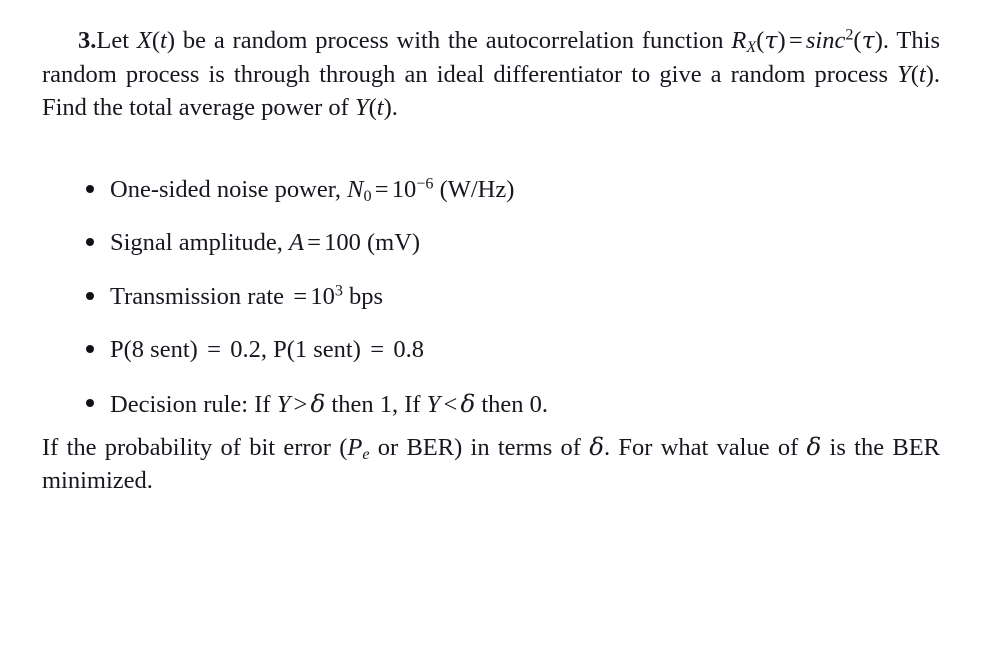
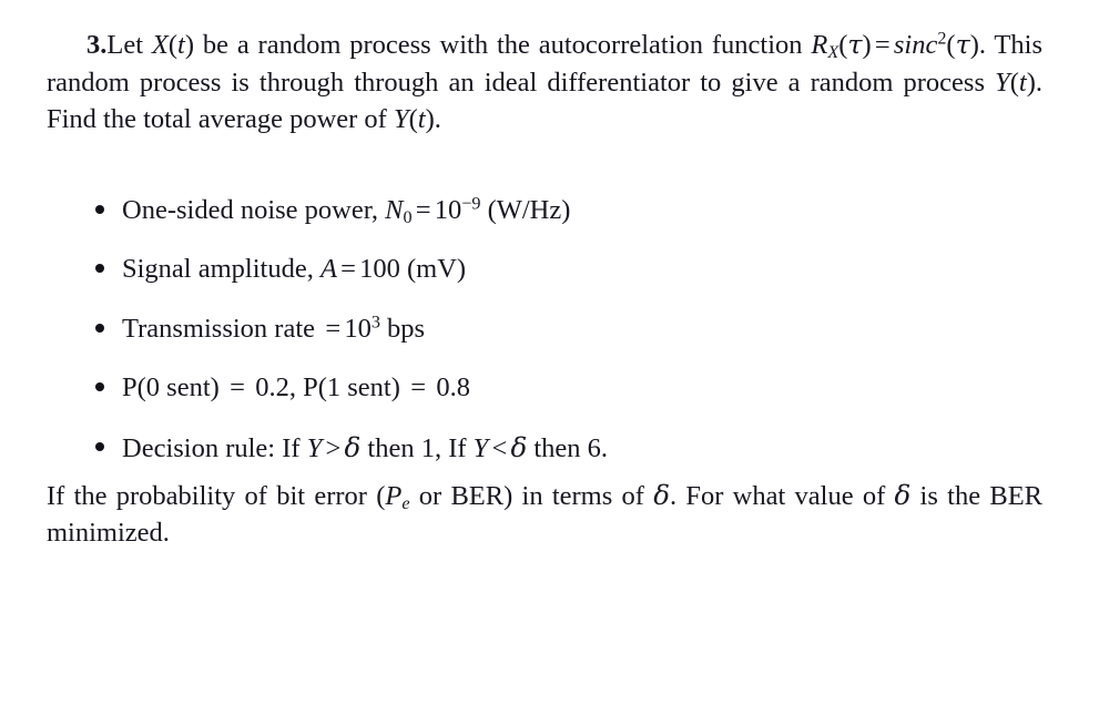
  3.Let X(t) be a random process with the autocorrelation function RX(τ)=sinc2(τ). This random process is through through an ideal differentiator to give a random process Y(t). Find the total average power of Y(t).
- One-sided noise power, N0 =10−6 (W/Hz)
+ One-sided noise power, N0 =10−9 (W/Hz)
  Signal amplitude, A=100 (mV)
  Transmission rate =103 bps
- P(8 sent) = 0.2, P(1 sent) = 0.8
+ P(0 sent) = 0.2, P(1 sent) = 0.8
- Decision rule: If Y>δ then 1, If Y<δ then 0.
+ Decision rule: If Y>δ then 1, If Y<δ then 6.
  If the probability of bit error (Pe or BER) in terms of δ. For what value of δ is the BER minimized.
